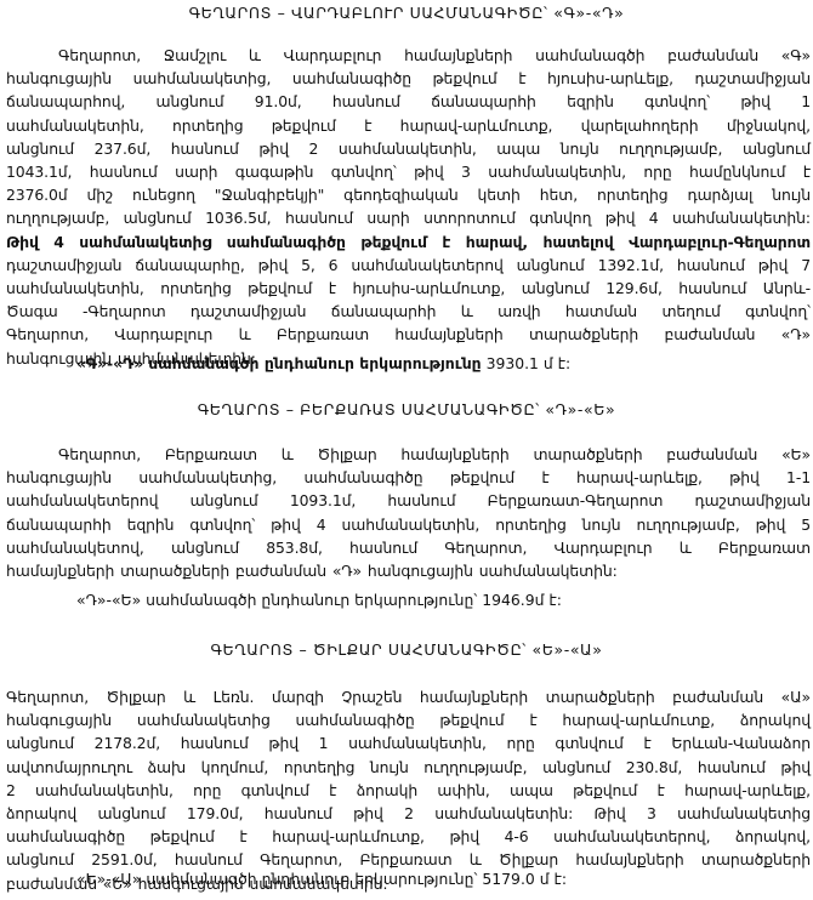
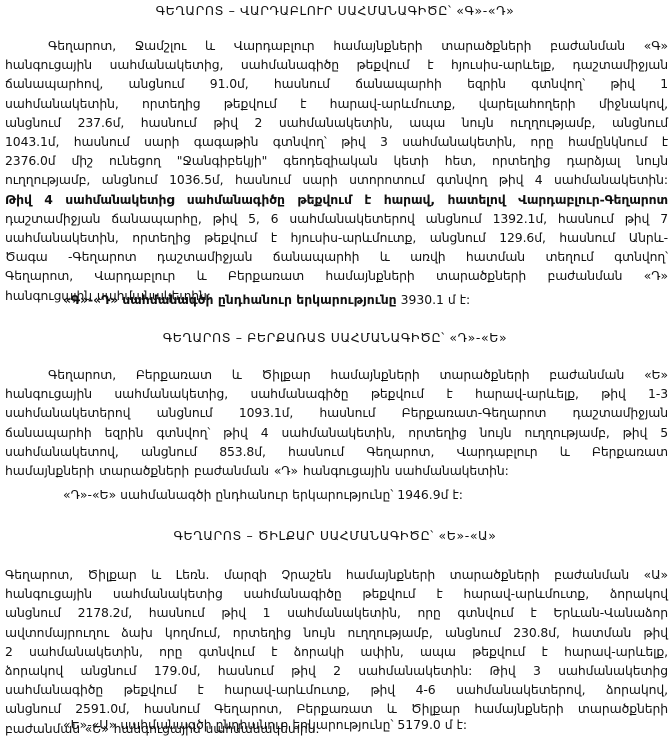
  ԳԵՂԱՐՈՏ – ՎԱՐԴԱԲԼՈՒՐ ՍԱՀՄԱՆԱԳԻԾԸ՝ «Գ»-«Դ»
- Գեղարոտ, Ջամշլու և Վարդաբլուր համայնքների սահմանագծի բաժանման «Գ»
+ Գեղարոտ, Ջամշլու և Վարդաբլուր համայնքների տարածքների բաժանման «Գ»
  հանգուցային սահմանակետից, սահմանագիծը թեքվում է հյուսիս-արևելք, դաշտամիջյան
  ճանապարհով, անցնում 91.0մ, հասնում ճանապարհի եզրին գտնվող՝ թիվ 1
  սահմանակետին, որտեղից թեքվում է հարավ-արևմուտք, վարելահողերի միջնակով,
  անցնում 237.6մ, հասնում թիվ 2 սահմանակետին, ապա նույն ուղղությամբ, անցնում
  1043.1մ, հասնում սարի գագաթին գտնվող՝ թիվ 3 սահմանակետին, որը համընկնում է
  2376.0մ միշ ունեցող "Ջանգիբեկյի" գեոդեզիական կետի հետ, որտեղից դարձյալ նույն
  ուղղությամբ, անցնում 1036.5մ, հասնում սարի ստորոտում գտնվող թիվ 4 սահմանակետին:
  Թիվ 4 սահմանակետից սահմանագիծը թեքվում է հարավ, հատելով Վարդաբլուր-Գեղարոտ
  դաշտամիջյան ճանապարհը, թիվ 5, 6 սահմանակետերով անցնում 1392.1մ, հասնում թիվ 7
  սահմանակետին, որտեղից թեքվում է հյուսիս-արևմուտք, անցնում 129.6մ, հասնում Անրև-
  Ծագա -Գեղարոտ դաշտամիջյան ճանապարհի և առվի հատման տեղում գտնվող՝
  Գեղարոտ, Վարդաբլուր և Բերքառատ համայնքների տարածքների բաժանման «Դ»
  հանգուցային սահմանակետին:
  «Գ»-«Դ» սահմանագծի ընդհանուր երկարությունը 3930.1 մ է:
  ԳԵՂԱՐՈՏ – ԲԵՐՔԱՌԱՏ ՍԱՀՄԱՆԱԳԻԾԸ՝ «Դ»-«Ե»
  Գեղարոտ, Բերքառատ և Ծիլքար համայնքների տարածքների բաժանման «Ե»
- հանգուցային սահմանակետից, սահմանագիծը թեքվում է հարավ-արևելք, թիվ 1-1
+ հանգուցային սահմանակետից, սահմանագիծը թեքվում է հարավ-արևելք, թիվ 1-3
  սահմանակետերով անցնում 1093.1մ, հասնում Բերքառատ-Գեղարոտ դաշտամիջյան
  ճանապարհի եզրին գտնվող՝ թիվ 4 սահմանակետին, որտեղից նույն ուղղությամբ, թիվ 5
  սահմանակետով, անցնում 853.8մ, հասնում Գեղարոտ, Վարդաբլուր և Բերքառատ
  համայնքների տարածքների բաժանման «Դ» հանգուցային սահմանակետին:
  «Դ»-«Ե» սահմանագծի ընդհանուր երկարությունը՝ 1946.9մ է:
  ԳԵՂԱՐՈՏ – ԾԻԼՔԱՐ ՍԱՀՄԱՆԱԳԻԾԸ՝ «Ե»-«Ա»
  Գեղարոտ, Ծիլքար և Լեռն. մարզի Չրաշեն համայնքների տարածքների բաժանման «Ա»
  հանգուցային սահմանակետից սահմանագիծը թեքվում է հարավ-արևմուտք, ձորակով
  անցնում 2178.2մ, հասնում թիվ 1 սահմանակետին, որը գտնվում է Երևան-Վանաձոր
- ավտոմայրուղու ձախ կողմում, որտեղից նույն ուղղությամբ, անցնում 230.8մ, հասնում թիվ
+ ավտոմայրուղու ձախ կողմում, որտեղից նույն ուղղությամբ, անցնում 230.8մ, հատման թիվ
  2 սահմանակետին, որը գտնվում է ձորակի ափին, ապա թեքվում է հարավ-արևելք,
  ձորակով անցնում 179.0մ, հասնում թիվ 2 սահմանակետին: Թիվ 3 սահմանակետից
  սահմանագիծը թեքվում է հարավ-արևմուտք, թիվ 4-6 սահմանակետերով, ձորակով,
  անցնում 2591.0մ, հասնում Գեղարոտ, Բերքառատ և Ծիլքար համայնքների տարածքների
  բաժանման «Ե» հանգուցային սահմանակետին:
  «Ե»-«Ա» սահմանագծի ընդհանուր երկարությունը՝ 5179.0 մ է:
